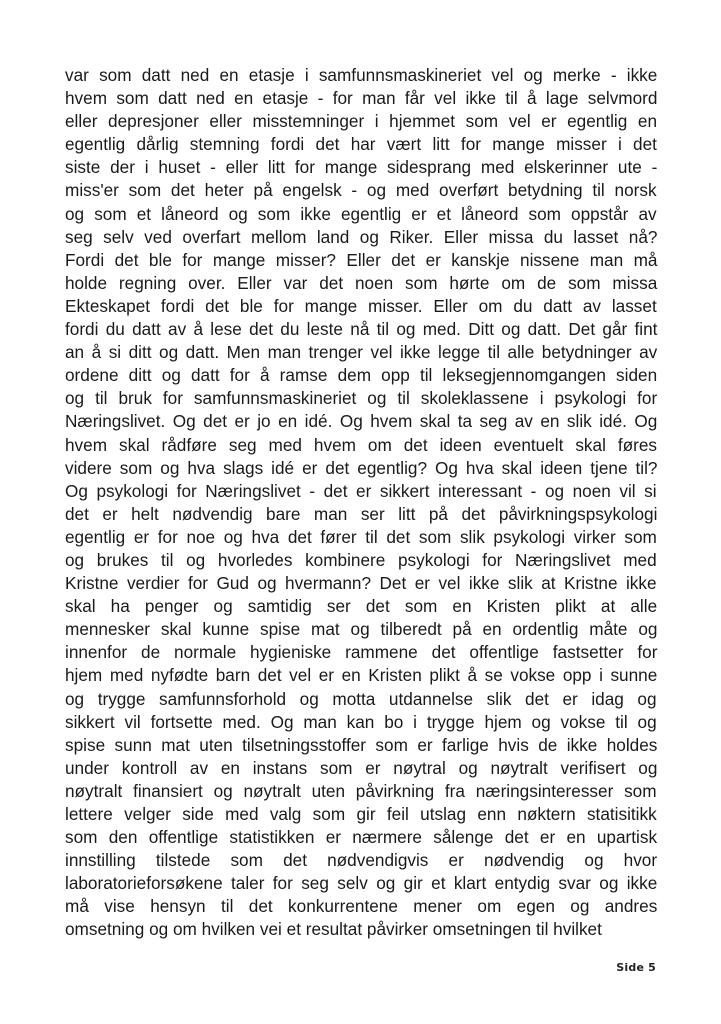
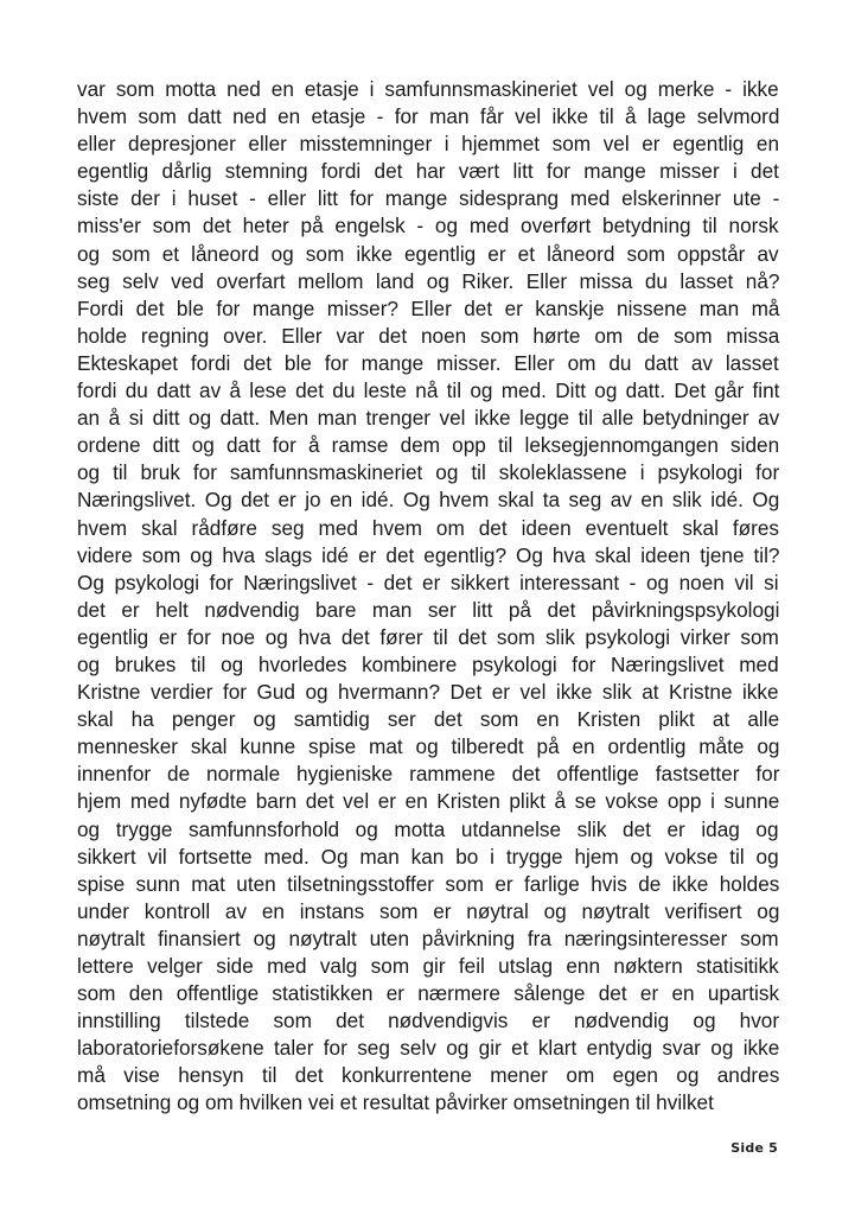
- var som datt ned en etasje i samfunnsmaskineriet vel og merke - ikke
+ var som motta ned en etasje i samfunnsmaskineriet vel og merke - ikke
  hvem som datt ned en etasje - for man får vel ikke til å lage selvmord
  eller depresjoner eller misstemninger i hjemmet som vel er egentlig en
  egentlig dårlig stemning fordi det har vært litt for mange misser i det
  siste der i huset - eller litt for mange sidesprang med elskerinner ute -
  miss'er som det heter på engelsk - og med overført betydning til norsk
  og som et låneord og som ikke egentlig er et låneord som oppstår av
  seg selv ved overfart mellom land og Riker. Eller missa du lasset nå?
  Fordi det ble for mange misser? Eller det er kanskje nissene man må
  holde regning over. Eller var det noen som hørte om de som missa
  Ekteskapet fordi det ble for mange misser. Eller om du datt av lasset
  fordi du datt av å lese det du leste nå til og med. Ditt og datt. Det går fint
  an å si ditt og datt. Men man trenger vel ikke legge til alle betydninger av
  ordene ditt og datt for å ramse dem opp til leksegjennomgangen siden
  og til bruk for samfunnsmaskineriet og til skoleklassene i psykologi for
  Næringslivet. Og det er jo en idé. Og hvem skal ta seg av en slik idé. Og
  hvem skal rådføre seg med hvem om det ideen eventuelt skal føres
  videre som og hva slags idé er det egentlig? Og hva skal ideen tjene til?
  Og psykologi for Næringslivet - det er sikkert interessant - og noen vil si
  det er helt nødvendig bare man ser litt på det påvirkningspsykologi
  egentlig er for noe og hva det fører til det som slik psykologi virker som
  og brukes til og hvorledes kombinere psykologi for Næringslivet med
  Kristne verdier for Gud og hvermann? Det er vel ikke slik at Kristne ikke
  skal ha penger og samtidig ser det som en Kristen plikt at alle
  mennesker skal kunne spise mat og tilberedt på en ordentlig måte og
  innenfor de normale hygieniske rammene det offentlige fastsetter for
  hjem med nyfødte barn det vel er en Kristen plikt å se vokse opp i sunne
  og trygge samfunnsforhold og motta utdannelse slik det er idag og
  sikkert vil fortsette med. Og man kan bo i trygge hjem og vokse til og
  spise sunn mat uten tilsetningsstoffer som er farlige hvis de ikke holdes
  under kontroll av en instans som er nøytral og nøytralt verifisert og
  nøytralt finansiert og nøytralt uten påvirkning fra næringsinteresser som
  lettere velger side med valg som gir feil utslag enn nøktern statisitikk
  som den offentlige statistikken er nærmere sålenge det er en upartisk
  innstilling tilstede som det nødvendigvis er nødvendig og hvor
  laboratorieforsøkene taler for seg selv og gir et klart entydig svar og ikke
  må vise hensyn til det konkurrentene mener om egen og andres
  omsetning og om hvilken vei et resultat påvirker omsetningen til hvilket
  Side 5
